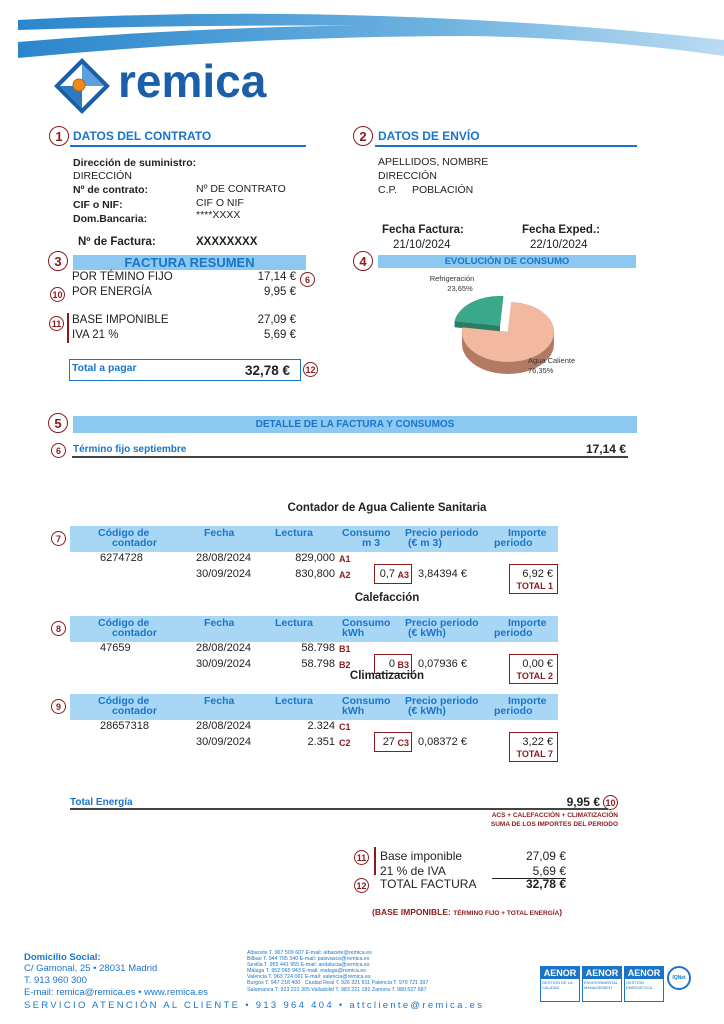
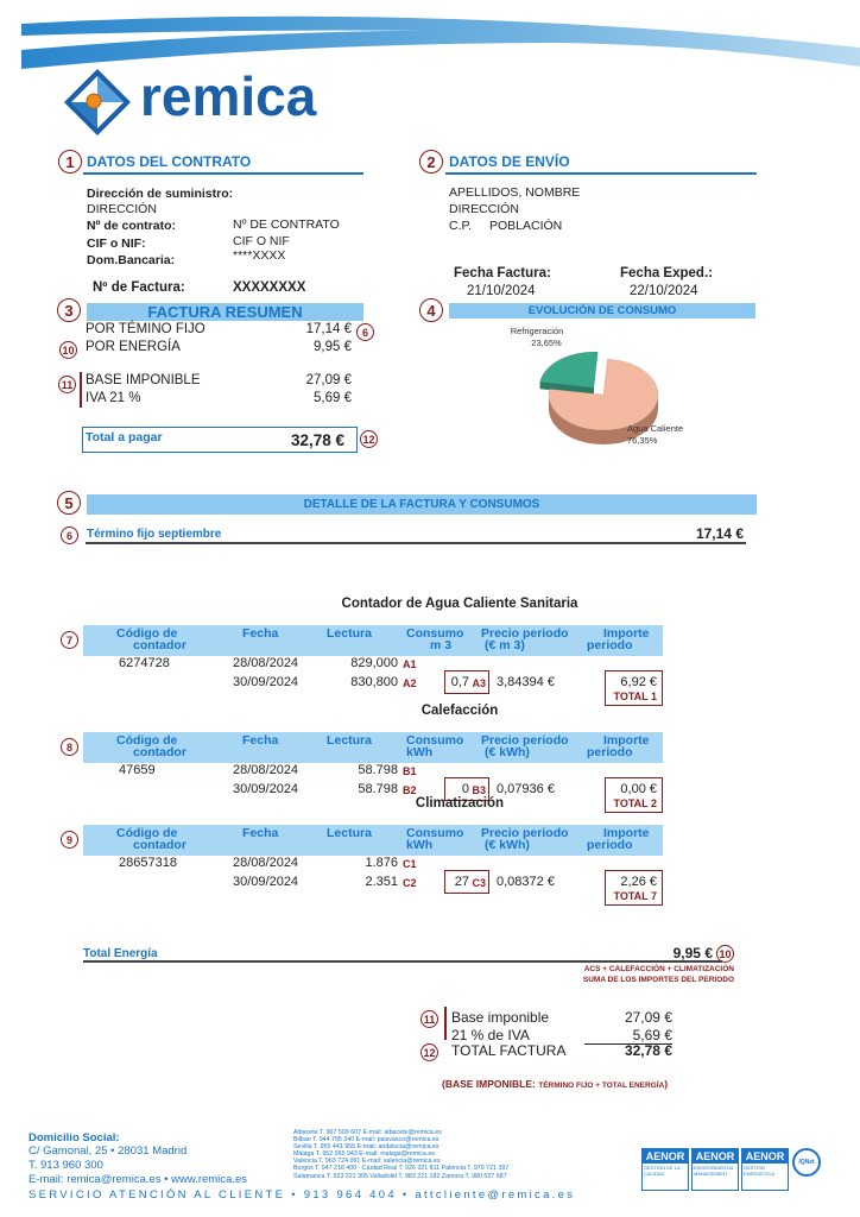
  remica
  1
  DATOS DEL CONTRATO
  Dirección de suministro:
  DIRECCIÓN
  Nº de contrato:
  Nº DE CONTRATO
  CIF o NIF:
  CIF O NIF
  Dom.Bancaria:
  ****XXXX
  Nº de Factura:
  XXXXXXXX
  2
  DATOS DE ENVÍO
  APELLIDOS, NOMBRE
  DIRECCIÓN
  C.P.
  POBLACIÓN
  Fecha Factura:
  21/10/2024
  Fecha Exped.:
  22/10/2024
  3
  FACTURA RESUMEN
  POR TÉMINO FIJO
  17,14 €
  6
  10
  POR ENERGÍA
  9,95 €
  11
  BASE IMPONIBLE
  27,09 €
  IVA 21 %
  5,69 €
  Total a pagar
  32,78 €
  12
  4
  EVOLUCIÓN DE CONSUMO
  Refrigeración
  23,65%
  Agua Caliente
  76,35%
  5
  DETALLE DE LA FACTURA Y CONSUMOS
  6
  Término fijo septiembre
  17,14 €
  Contador de Agua Caliente Sanitaria
  7
  Código de
  contador
  Fecha
  Lectura
  Consumo
  m 3
  Precio periodo
  (€ m 3)
  Importe
  periodo
  6274728
  28/08/2024
  829,000
  A1
  30/09/2024
  830,800
  A2
  0,7
  A3
  3,84394 €
  6,92 €
  TOTAL 1
  Calefacción
  8
  Código de
  contador
  Fecha
  Lectura
  Consumo
  kWh
  Precio periodo
  (€ kWh)
  Importe
  periodo
  47659
  28/08/2024
  58.798
  B1
  30/09/2024
  58.798
  B2
  0
  B3
  0,07936 €
  0,00 €
  TOTAL 2
  Climatización
  9
  Código de
  contador
  Fecha
  Lectura
  Consumo
  kWh
  Precio periodo
  (€ kWh)
  Importe
  periodo
  28657318
  28/08/2024
- 2.324
+ 1.876
  C1
  30/09/2024
  2.351
  C2
  27
  C3
  0,08372 €
- 3,22 €
+ 2,26 €
  TOTAL 7
  Total Energía
  9,95 €
  10
  11
  Base imponible
  27,09 €
  21 % de IVA
  5,69 €
  12
  TOTAL FACTURA
  32,78 €
  Domicilio Social:
  C/ Gamonal, 25 • 28031 Madrid
  T. 913 960 300
  E-mail: remica@remica.es • www.remica.es
  SERVICIO ATENCIÓN AL CLIENTE • 913 964 404 • attcliente@remica.es
  AENOR
  AENOR
  AENOR
